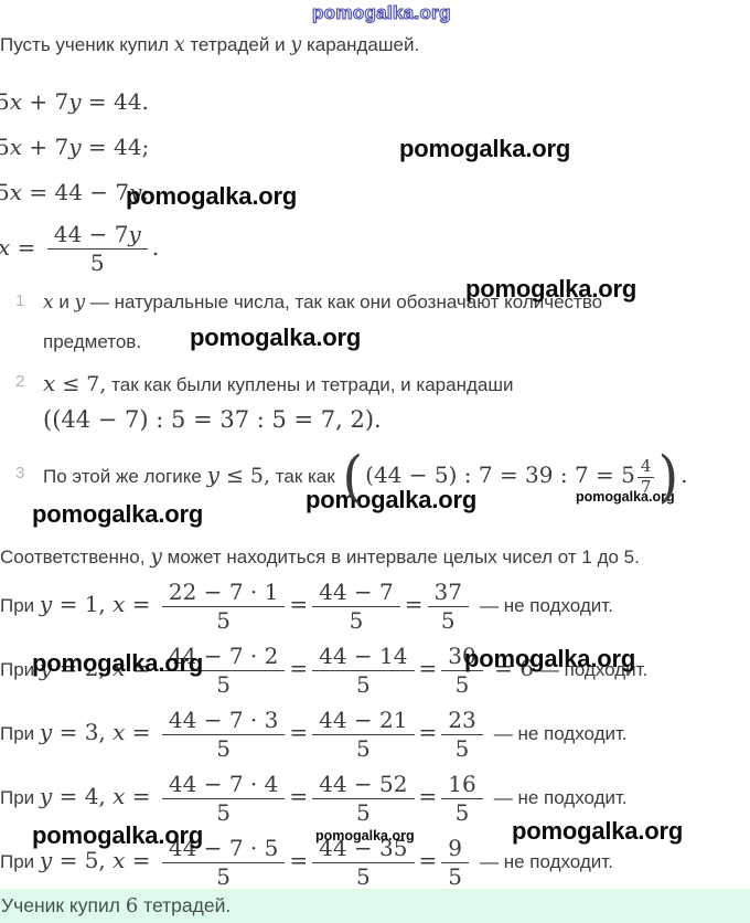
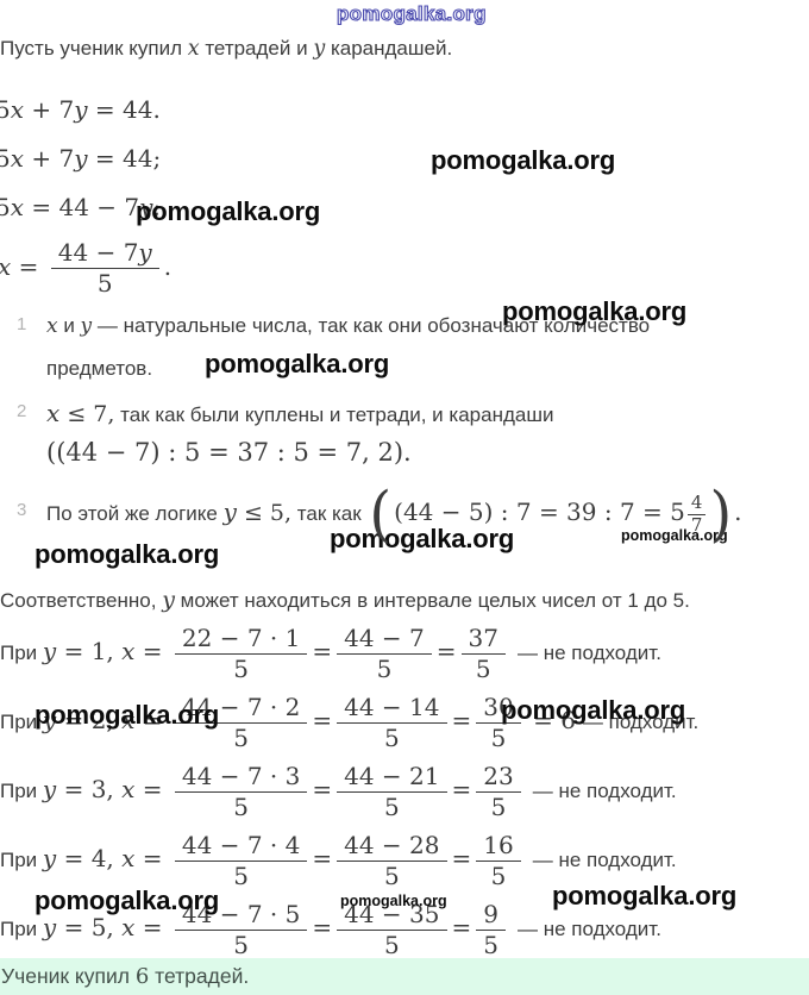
  pomogalka.org
  pomogalka.org
  pomogalka.org
  pomogalka.org
  pomogalka.org
  pomogalka.org
  pomogalka.org
  pomogalka.org
  pomogalka.org
  pomogalka.org
  pomogalka.org
  pomogalka.org
  pomogalka.org
  Пусть ученик купил x тетрадей и y карандашей.
  5x + 7y = 44.
  5x + 7y = 44;
  5x = 44 − 7y;
  x =
  44 − 7y
  5
  .
  1
  x и y — натуральные числа, так как они обозначают количество предметов.
  2
  x ≤ 7, так как были куплены и тетради, и карандаши
  ((44 − 7) : 5 = 37 : 5 = 7, 2).
  3
  По этой же логике y ≤ 5, так как ((44 − 5) : 7 = 39 : 7 = 5
  4
  7
  ).
  Соответственно, y может находиться в интервале целых чисел от 1 до 5.
  При y = 1, x =
  22 − 7 · 1
  5
  =
  44 − 7
  5
  =
  37
  5
  — не подходит.
  При y = 2, x =
  44 − 7 · 2
  5
  =
  44 − 14
  5
  =
  30
  5
  = 6 — подходит.
  При y = 3, x =
  44 − 7 · 3
  5
  =
  44 − 21
  5
  =
  23
  5
  — не подходит.
  При y = 4, x =
  44 − 7 · 4
  5
  =
- 44 − 52
+ 44 − 28
  5
  =
  16
  5
  — не подходит.
  При y = 5, x =
  44 − 7 · 5
  5
  =
  44 − 35
  5
  =
  9
  5
  — не подходит.
  Ученик купил 6 тетрадей.
